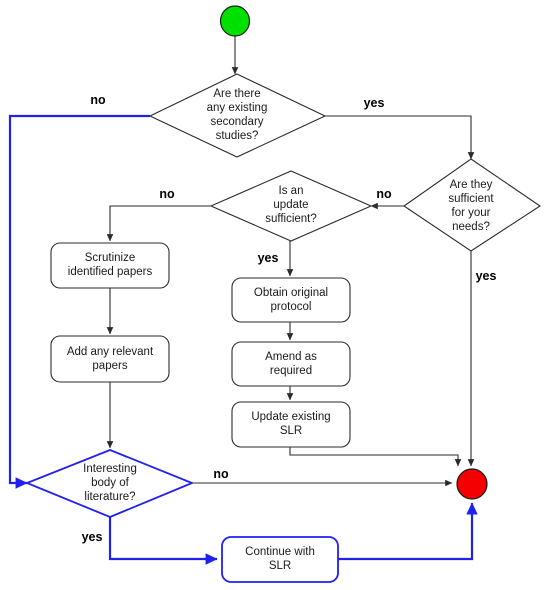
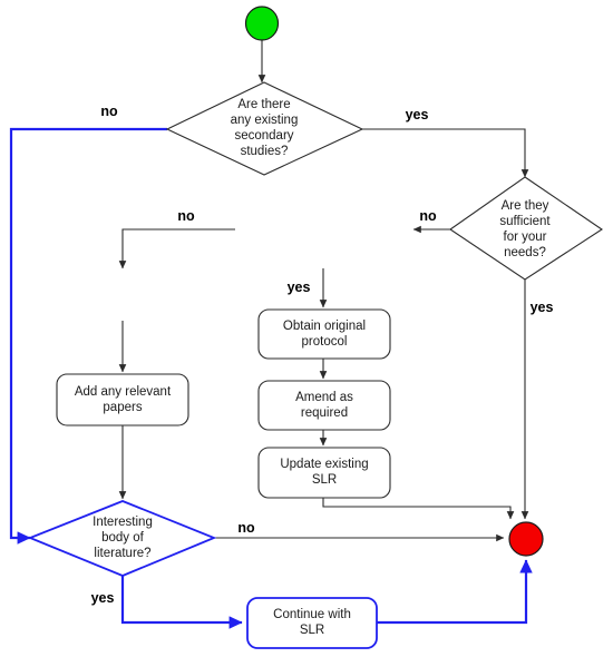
  Are there
  any existing
  secondary
  studies?
  Are they
  sufficient
  for your
  needs?
- Is an
- update
- sufficient?
- Scrutinize
- identified papers
  Add any relevant
  papers
  Obtain original
  protocol
  Amend as
  required
  Update existing
  SLR
  Interesting
  body of
  literature?
  Continue with
  SLR
  no
  yes
  no
  yes
  no
  yes
  no
  yes
